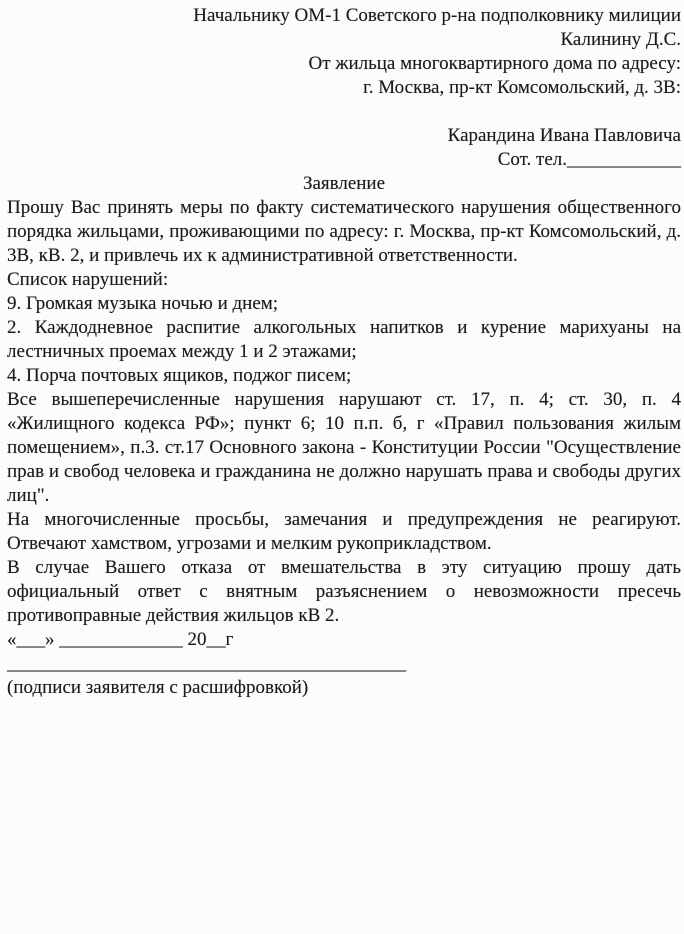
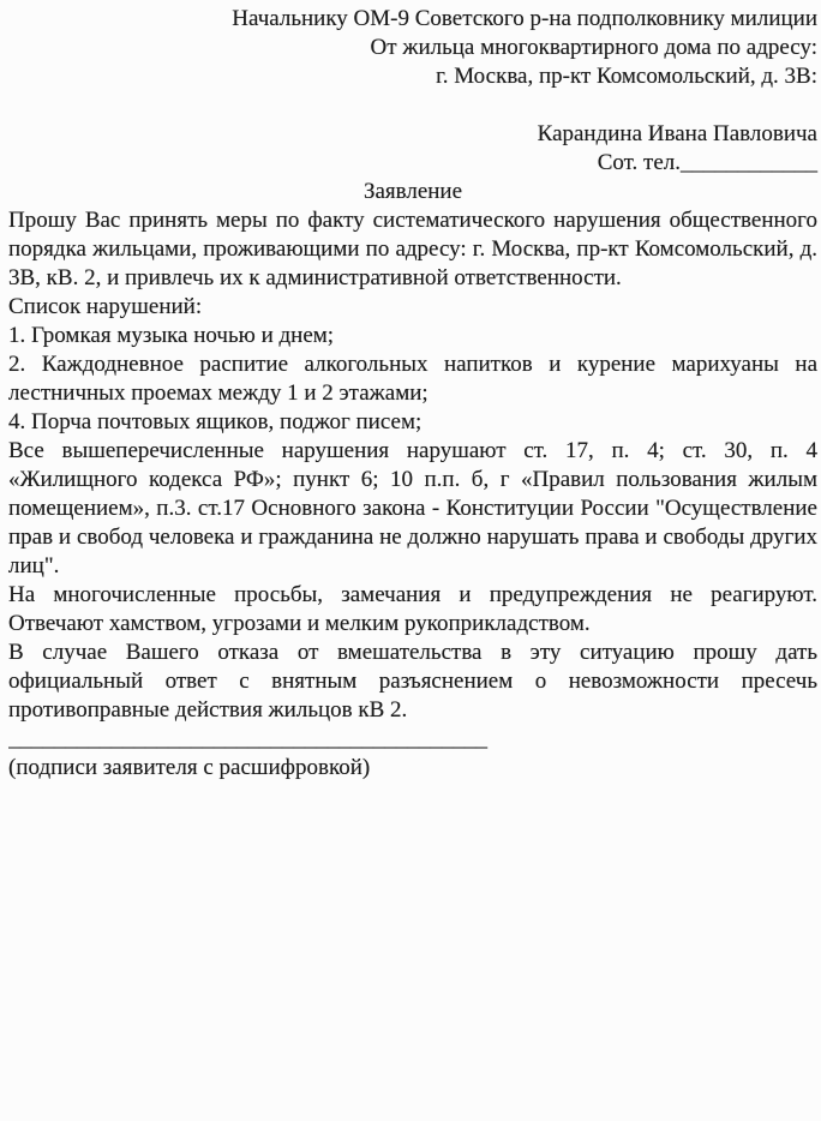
- Начальнику ОМ-1 Советского р-на подполковнику милиции
+ Начальнику ОМ-9 Советского р-на подполковнику милиции
- Калинину Д.С.
  От жильца многоквартирного дома по адресу:
  г. Москва, пр-кт Комсомольский, д. 3В:
  Карандина Ивана Павловича
  Сот. тел.____________
  Заявление
  Прошу Вас принять меры по факту систематического нарушения общественного порядка жильцами, проживающими по адресу: г. Москва, пр-кт Комсомольский, д. 3В, кВ. 2, и привлечь их к административной ответственности.
  Список нарушений:
- 9. Громкая музыка ночью и днем;
+ 1. Громкая музыка ночью и днем;
  2. Каждодневное распитие алкогольных напитков и курение марихуаны на лестничных проемах между 1 и 2 этажами;
  4. Порча почтовых ящиков, поджог писем;
  Все вышеперечисленные нарушения нарушают ст. 17, п. 4; ст. 30, п. 4 «Жилищного кодекса РФ»; пункт 6; 10 п.п. б, г «Правил пользования жилым помещением», п.3. ст.17 Основного закона - Конституции России "Осуществление прав и свобод человека и гражданина не должно нарушать права и свободы других лиц".
  На многочисленные просьбы, замечания и предупреждения не реагируют. Отвечают хамством, угрозами и мелким рукоприкладством.
  В случае Вашего отказа от вмешательства в эту ситуацию прошу дать официальный ответ с внятным разъяснением о невозможности пресечь противоправные действия жильцов кВ 2.
- «___» _____________ 20__г
  __________________________________________
  (подписи заявителя с расшифровкой)
